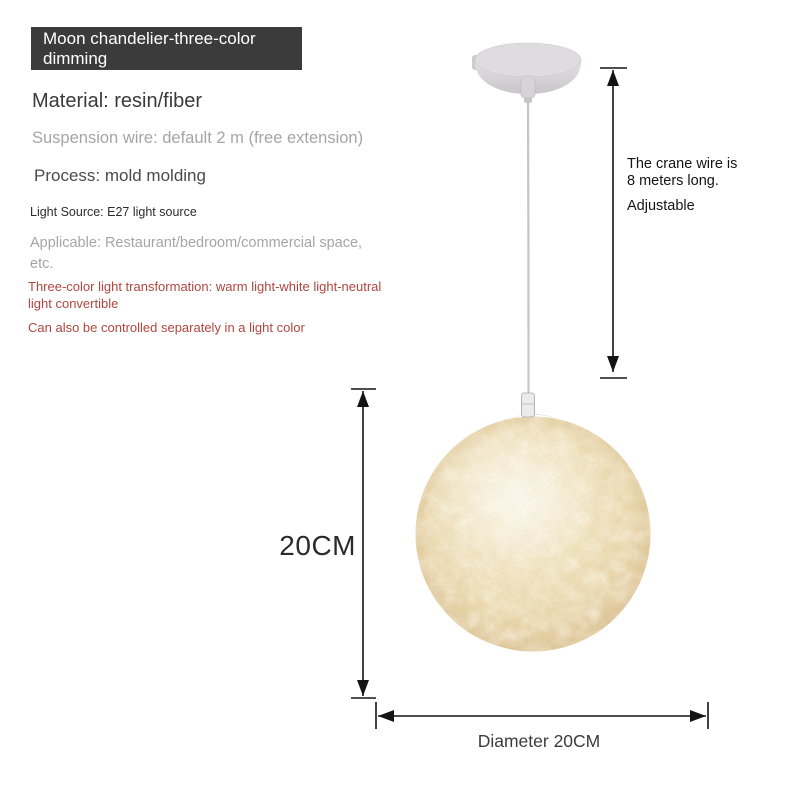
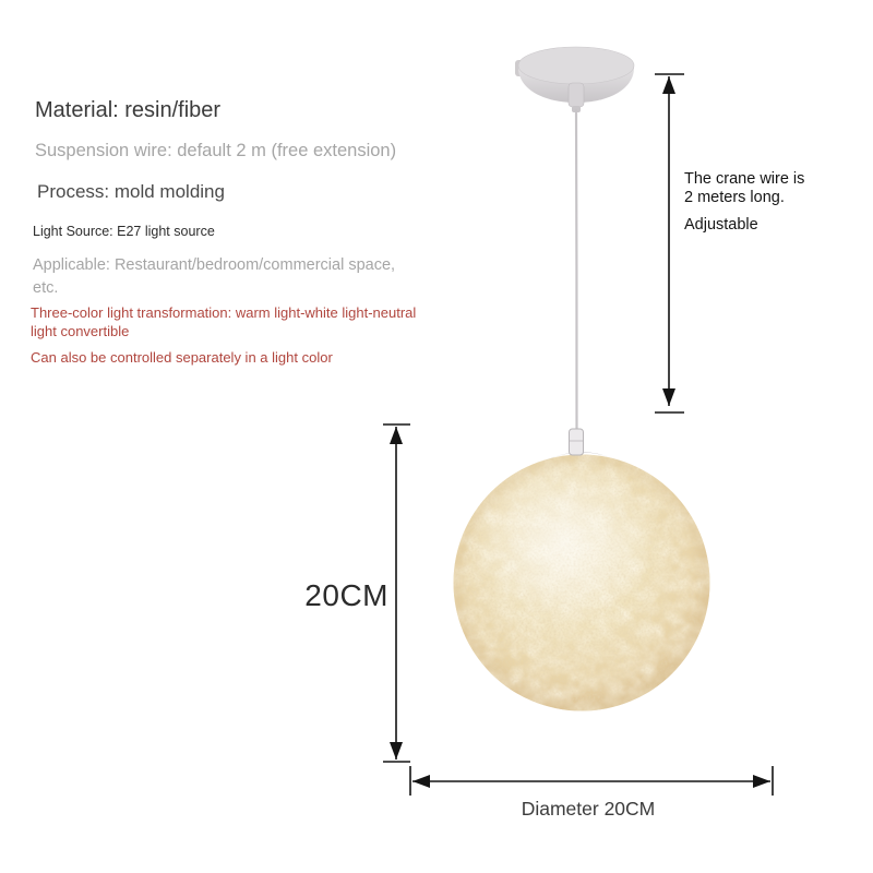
- Moon chandelier-three-color
- dimming
  Material: resin/fiber
  Suspension wire: default 2 m (free extension)
  Process: mold molding
  Light Source: E27 light source
  Applicable: Restaurant/bedroom/commercial space,
  etc.
  Three-color light transformation: warm light-white light-neutral
  light convertible
  Can also be controlled separately in a light color
  The crane wire is
- 8 meters long.
+ 2 meters long.
  Adjustable
  20CM
  Diameter 20CM
